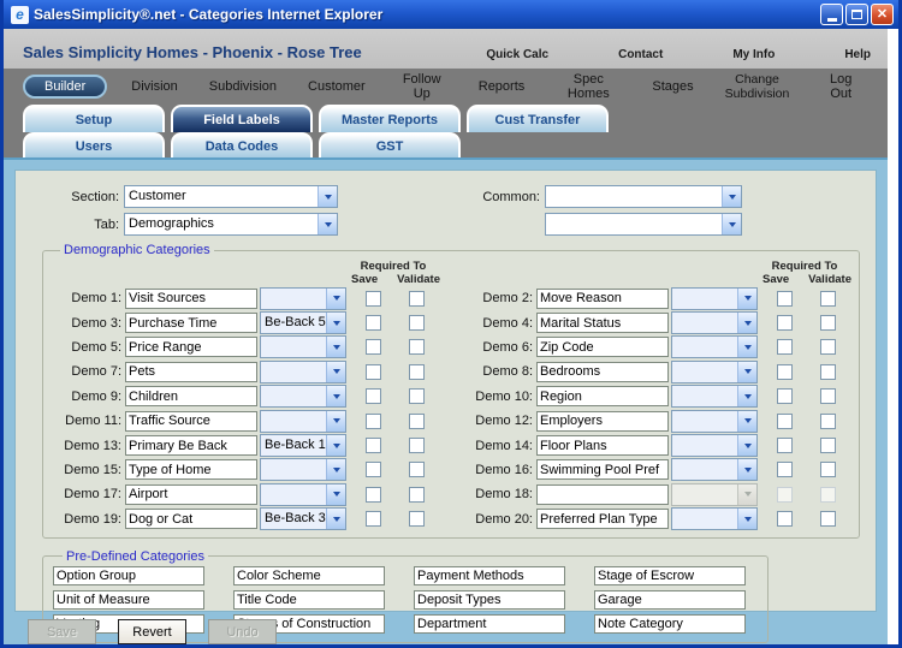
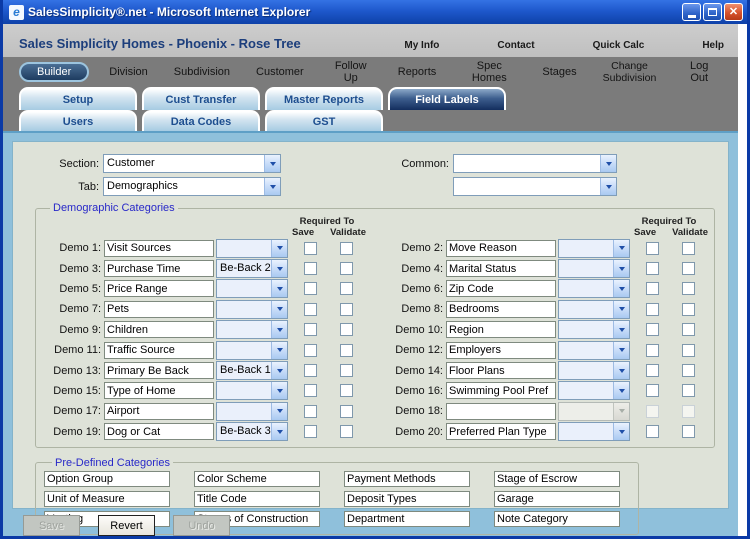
  e
- SalesSimplicity®.net - Categories Internet Explorer
+ SalesSimplicity®.net - Microsoft Internet Explorer
  ✕
  Sales Simplicity Homes - Phoenix - Rose Tree
- Quick Calc
+ My Info
  Contact
- My Info
+ Quick Calc
  Help
  Builder
  Division
  Subdivision
  Customer
  Follow Up
  Reports
  Spec Homes
  Stages
  Change
  Subdivision
  Log Out
  Setup
- Field Labels
+ Cust Transfer
  Master Reports
- Cust Transfer
+ Field Labels
  Users
  Data Codes
  GST
  Section:
  Customer
  Common:
  Tab:
  Demographics
  Demographic Categories
  Required To
  Save
  Validate
  Demo 1:
  Visit Sources
  Demo 3:
  Purchase Time
- Be-Back 5
+ Be-Back 2
  Demo 5:
  Price Range
  Demo 7:
  Pets
  Demo 9:
  Children
  Demo 11:
  Traffic Source
  Demo 13:
  Primary Be Back
  Be-Back 1
  Demo 15:
  Type of Home
  Demo 17:
  Airport
  Demo 19:
  Dog or Cat
  Be-Back 3
  Required To
  Save
  Validate
  Demo 2:
  Move Reason
  Demo 4:
  Marital Status
  Demo 6:
  Zip Code
  Demo 8:
  Bedrooms
  Demo 10:
  Region
  Demo 12:
  Employers
  Demo 14:
  Floor Plans
  Demo 16:
  Swimming Pool Pref
  Demo 18:
  Demo 20:
  Preferred Plan Type
  Pre-Defined Categories
  Option Group
  Color Scheme
  Payment Methods
  Stage of Escrow
  Unit of Measure
  Title Code
  Deposit Types
  Garage
  of Construction
  Department
  Note Category
  Save
  Revert
  Undo
